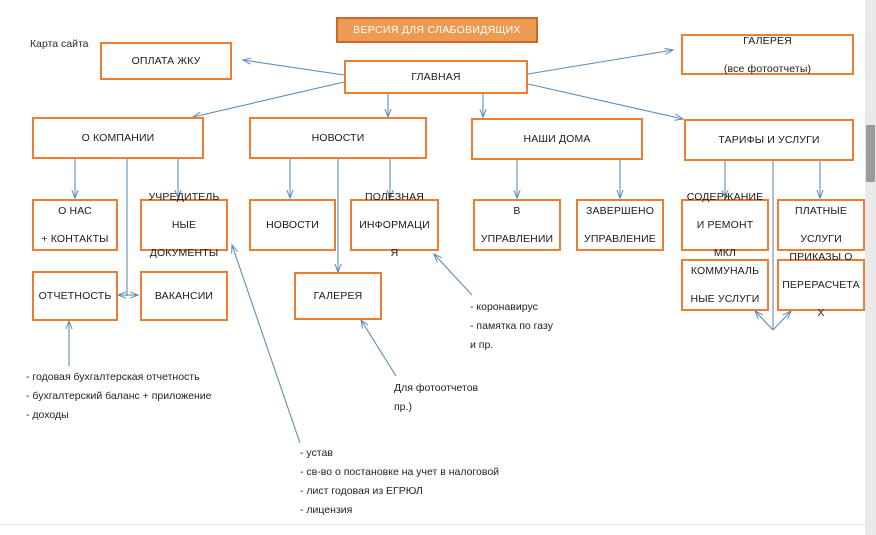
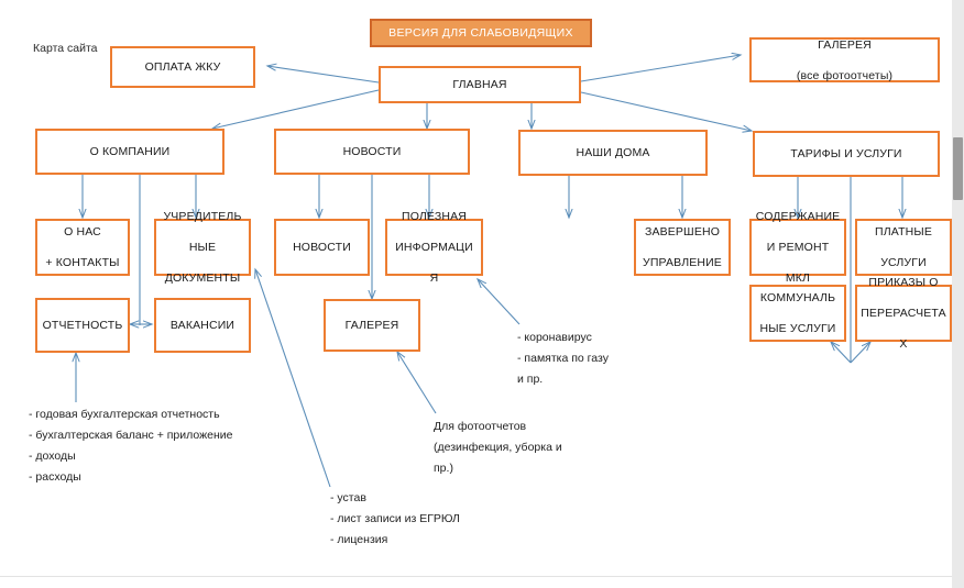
  Карта сайта
  ВЕРСИЯ ДЛЯ СЛАБОВИДЯЩИХ
  ГЛАВНАЯ
  ОПЛАТА ЖКУ
  ГАЛЕРЕЯ
  (все фотоотчеты)
  О КОМПАНИИ
  НОВОСТИ
  НАШИ ДОМА
  ТАРИФЫ И УСЛУГИ
  О НАС
  + КОНТАКТЫ
  УЧРЕДИТЕЛЬ
  НЫЕ
  ДОКУМЕНТЫ
  ОТЧЕТНОСТЬ
  ВАКАНСИИ
  НОВОСТИ
  ПОЛЕЗНАЯ
  ИНФОРМАЦИ
  Я
  ГАЛЕРЕЯ
- В
- УПРАВЛЕНИИ
  ЗАВЕРШЕНО
  УПРАВЛЕНИЕ
  СОДЕРЖАНИЕ
  И РЕМОНТ
  МКЛ
  ПЛАТНЫЕ
  УСЛУГИ
  КОММУНАЛЬ
  НЫЕ УСЛУГИ
  ПРИКАЗЫ О
  ПЕРЕРАСЧЕТА
  Х
  - коронавирус
  - памятка по газу
  и пр.
  - годовая бухгалтерская отчетность
- - бухгалтерский баланс + приложение
+ - бухгалтерская баланс + приложение
  - доходы
+ - расходы
  Для фотоотчетов
+ (дезинфекция, уборка и
  пр.)
  - устав
- - св-во о постановке на учет в налоговой
- - лист годовая из ЕГРЮЛ
+ - лист записи из ЕГРЮЛ
  - лицензия
